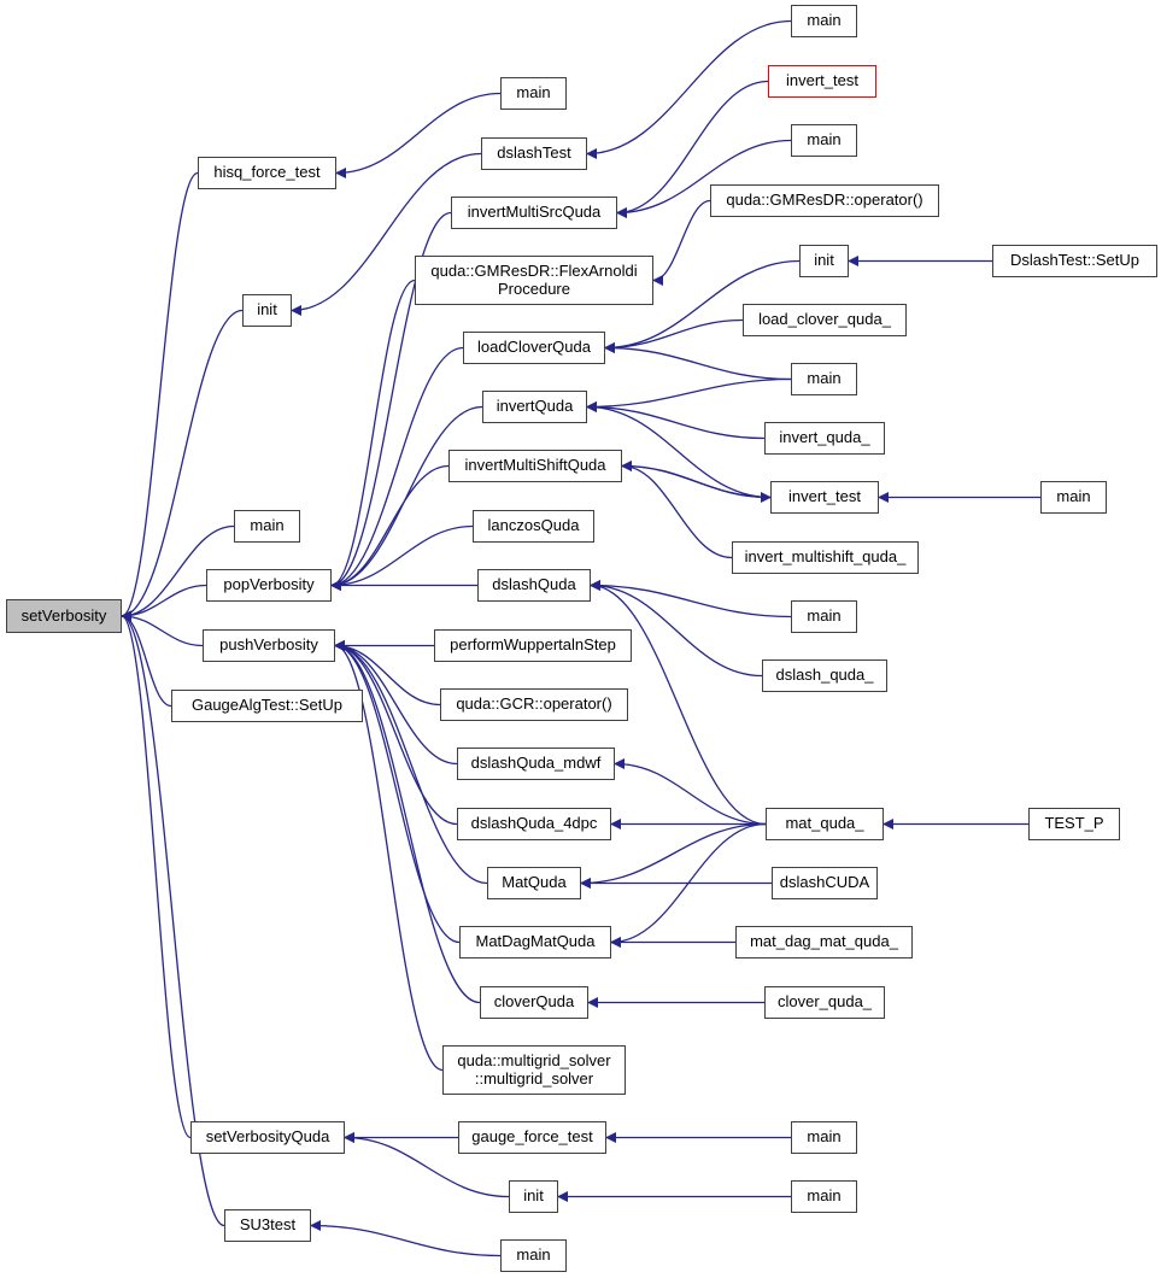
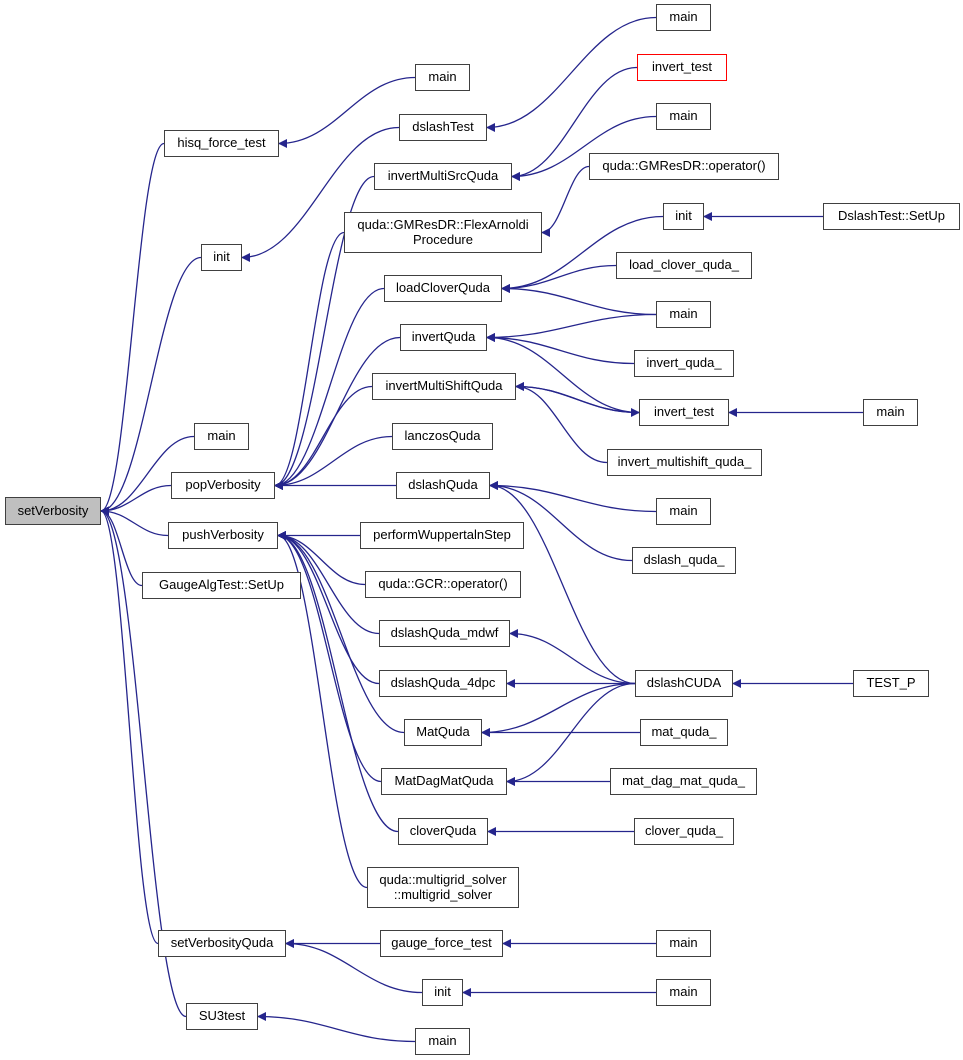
  setVerbosity
  hisq_force_test
  init
  main
  popVerbosity
  pushVerbosity
  GaugeAlgTest::SetUp
  setVerbosityQuda
  SU3test
  main
  dslashTest
  invertMultiSrcQuda
  quda::GMResDR::FlexArnoldi
  Procedure
  loadCloverQuda
  invertQuda
  invertMultiShiftQuda
  lanczosQuda
  dslashQuda
  performWuppertalnStep
  quda::GCR::operator()
  dslashQuda_mdwf
  dslashQuda_4dpc
  MatQuda
  MatDagMatQuda
  cloverQuda
  quda::multigrid_solver
  ::multigrid_solver
  gauge_force_test
  init
  main
  main
  invert_test
  main
  quda::GMResDR::operator()
  init
  DslashTest::SetUp
  load_clover_quda_
  main
  invert_quda_
  invert_test
  main
  invert_multishift_quda_
  main
  dslash_quda_
- mat_quda_
+ dslashCUDA
  TEST_P
- dslashCUDA
+ mat_quda_
  mat_dag_mat_quda_
  clover_quda_
  main
  main
